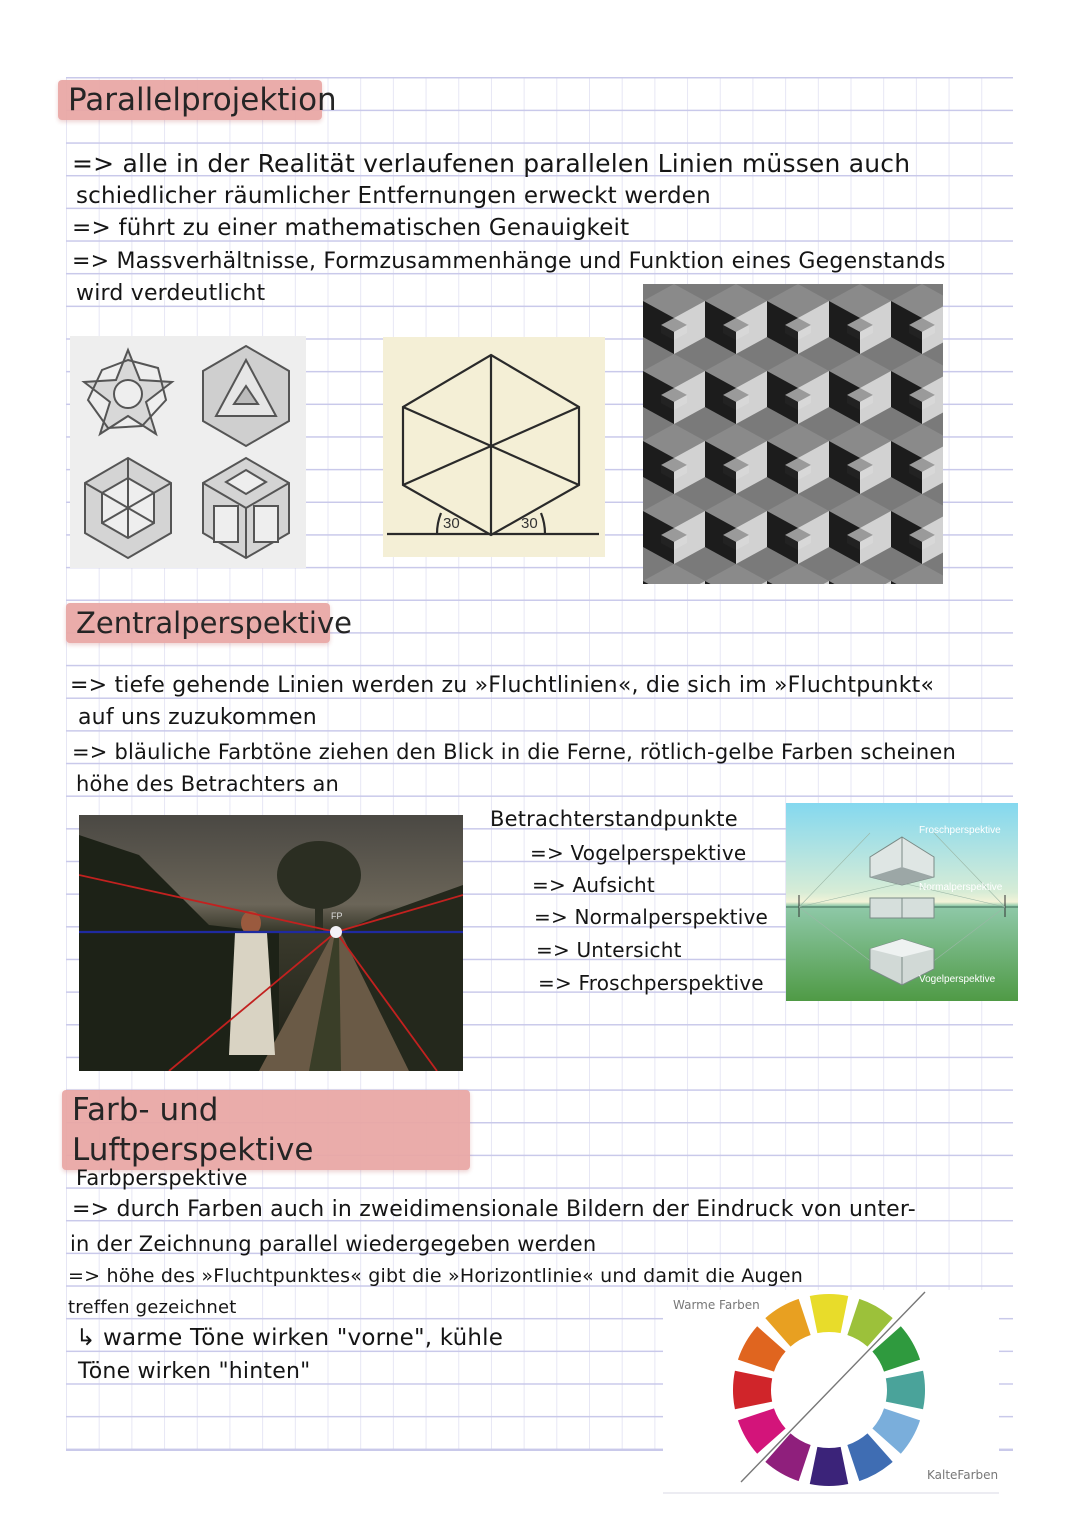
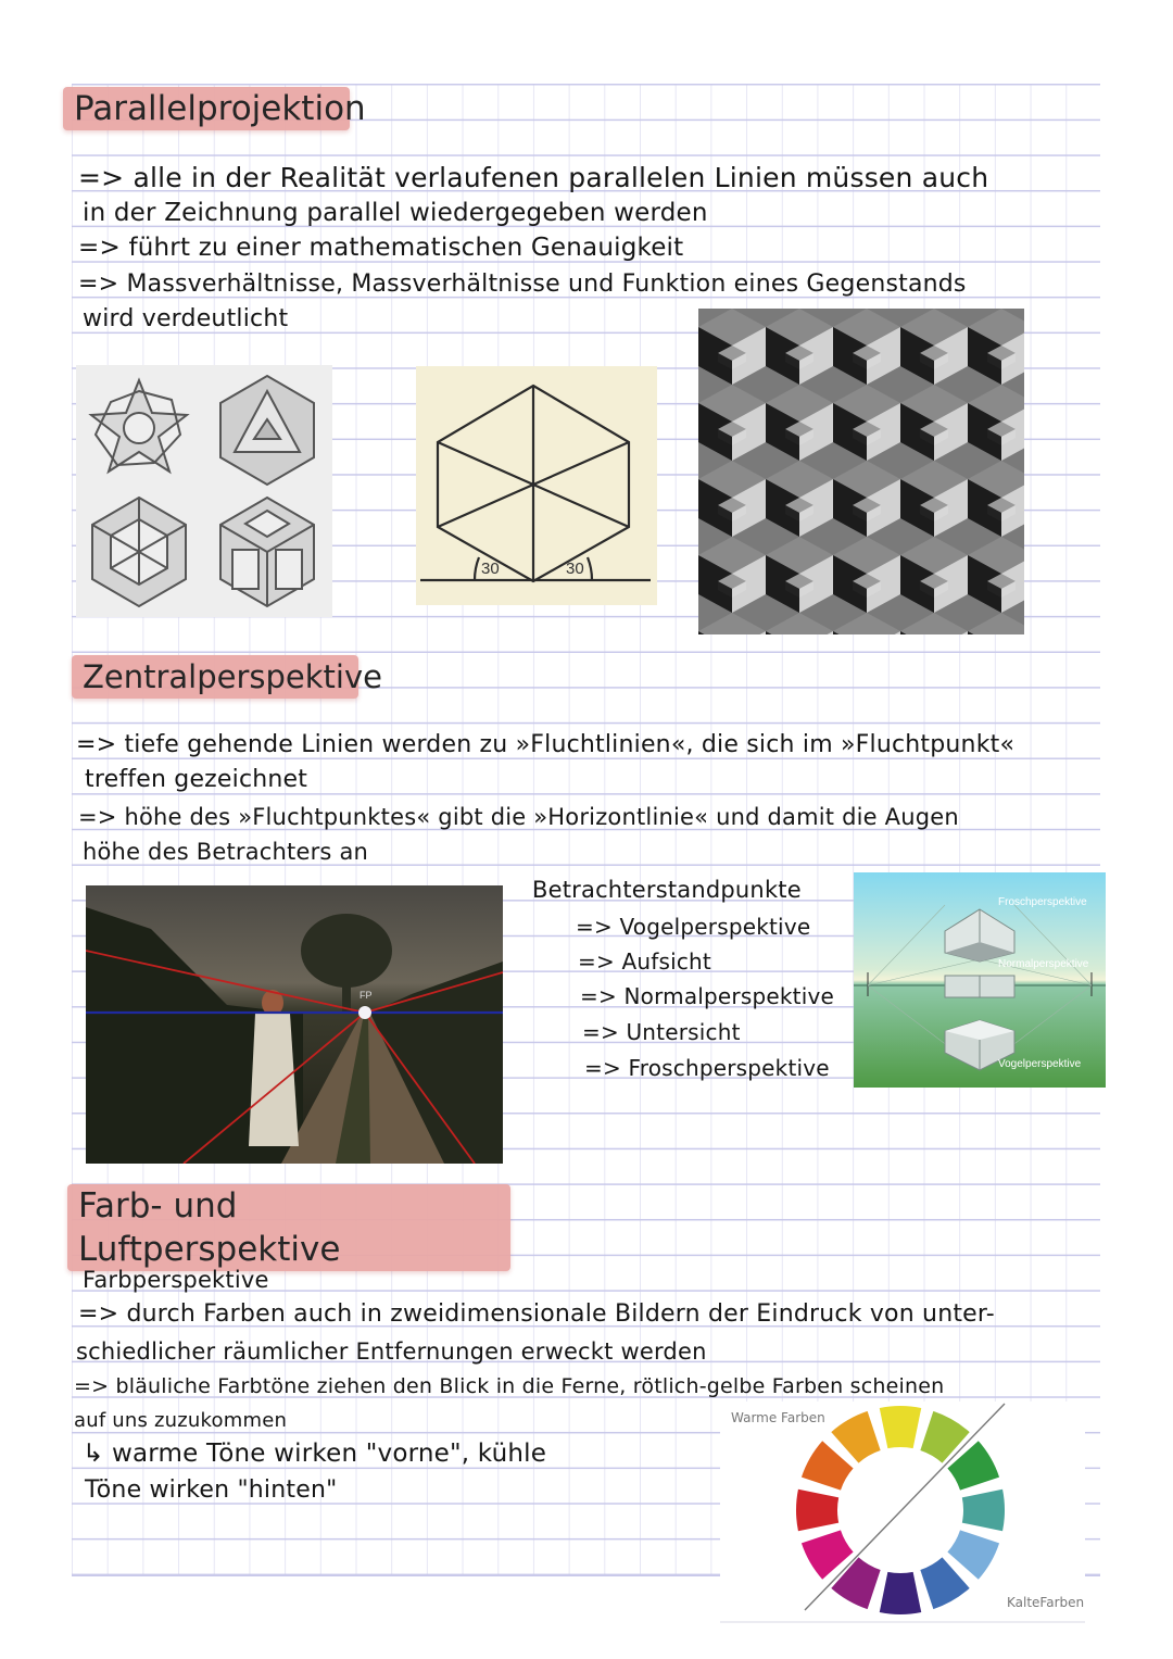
  Parallelprojektion
  => alle in der Realität verlaufenen parallelen Linien müssen auch
- schiedlicher räumlicher Entfernungen erweckt werden
+ in der Zeichnung parallel wiedergegeben werden
  => führt zu einer mathematischen Genauigkeit
- => Massverhältnisse, Formzusammenhänge und Funktion eines Gegenstands
+ => Massverhältnisse, Massverhältnisse und Funktion eines Gegenstands
  wird verdeutlicht
  30
  30
  Zentralperspektive
  => tiefe gehende Linien werden zu »Fluchtlinien«, die sich im »Fluchtpunkt«
- auf uns zuzukommen
+ treffen gezeichnet
- => bläuliche Farbtöne ziehen den Blick in die Ferne, rötlich-gelbe Farben scheinen
+ => höhe des »Fluchtpunktes« gibt die »Horizontlinie« und damit die Augen
  höhe des Betrachters an
  FP
  Betrachterstandpunkte
  => Vogelperspektive
  => Aufsicht
  => Normalperspektive
  => Untersicht
  => Froschperspektive
  Froschperspektive
  Normalperspektive
  Vogelperspektive
  Farb- und Luftperspektive
  Farbperspektive
  => durch Farben auch in zweidimensionale Bildern der Eindruck von unter-
- in der Zeichnung parallel wiedergegeben werden
+ schiedlicher räumlicher Entfernungen erweckt werden
- => höhe des »Fluchtpunktes« gibt die »Horizontlinie« und damit die Augen
+ => bläuliche Farbtöne ziehen den Blick in die Ferne, rötlich-gelbe Farben scheinen
- treffen gezeichnet
+ auf uns zuzukommen
  ↳ warme Töne wirken "vorne", kühle
  Töne wirken "hinten"
  Warme Farben
  KalteFarben
